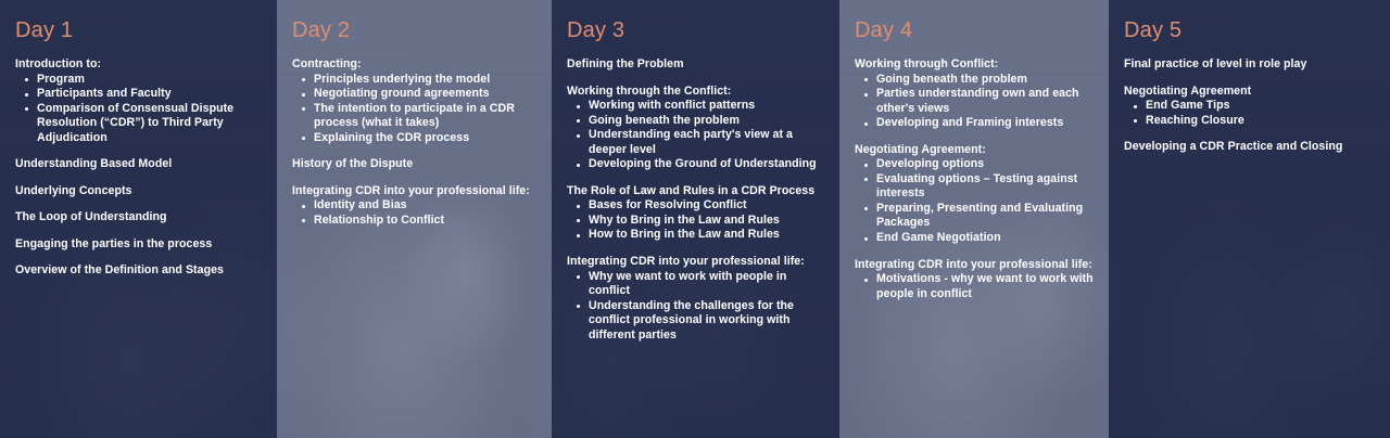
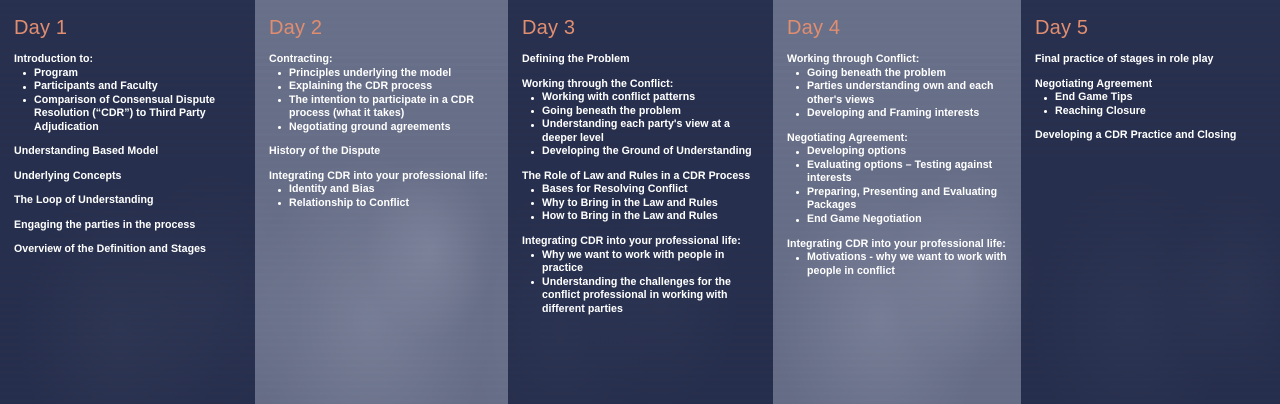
  Day 1
  Introduction to:
  Program
  Participants and Faculty
  Comparison of Consensual Dispute Resolution (“CDR”) to Third Party Adjudication
  Understanding Based Model
  Underlying Concepts
  The Loop of Understanding
  Engaging the parties in the process
  Overview of the Definition and Stages
  Day 2
  Contracting:
  Principles underlying the model
- Negotiating ground agreements
+ Explaining the CDR process
  The intention to participate in a CDR process (what it takes)
- Explaining the CDR process
+ Negotiating ground agreements
  History of the Dispute
  Integrating CDR into your professional life:
  Identity and Bias
  Relationship to Conflict
  Day 3
  Defining the Problem
  Working through the Conflict:
  Working with conflict patterns
  Going beneath the problem
  Understanding each party's view at a deeper level
  Developing the Ground of Understanding
  The Role of Law and Rules in a CDR Process
  Bases for Resolving Conflict
  Why to Bring in the Law and Rules
  How to Bring in the Law and Rules
  Integrating CDR into your professional life:
- Why we want to work with people in conflict
+ Why we want to work with people in practice
  Understanding the challenges for the conflict professional in working with different parties
  Day 4
  Working through Conflict:
  Going beneath the problem
  Parties understanding own and each other's views
  Developing and Framing interests
  Negotiating Agreement:
  Developing options
  Evaluating options – Testing against interests
  Preparing, Presenting and Evaluating Packages
  End Game Negotiation
  Integrating CDR into your professional life:
  Motivations - why we want to work with people in conflict
  Day 5
- Final practice of level in role play
+ Final practice of stages in role play
  Negotiating Agreement
  End Game Tips
  Reaching Closure
  Developing a CDR Practice and Closing
